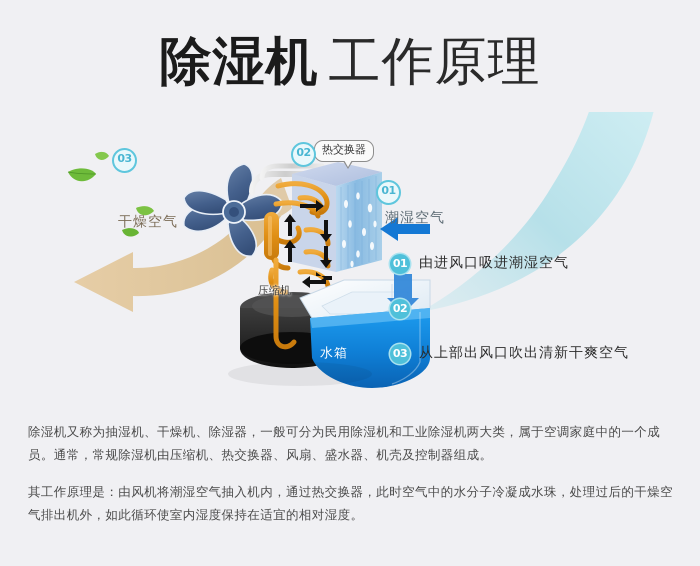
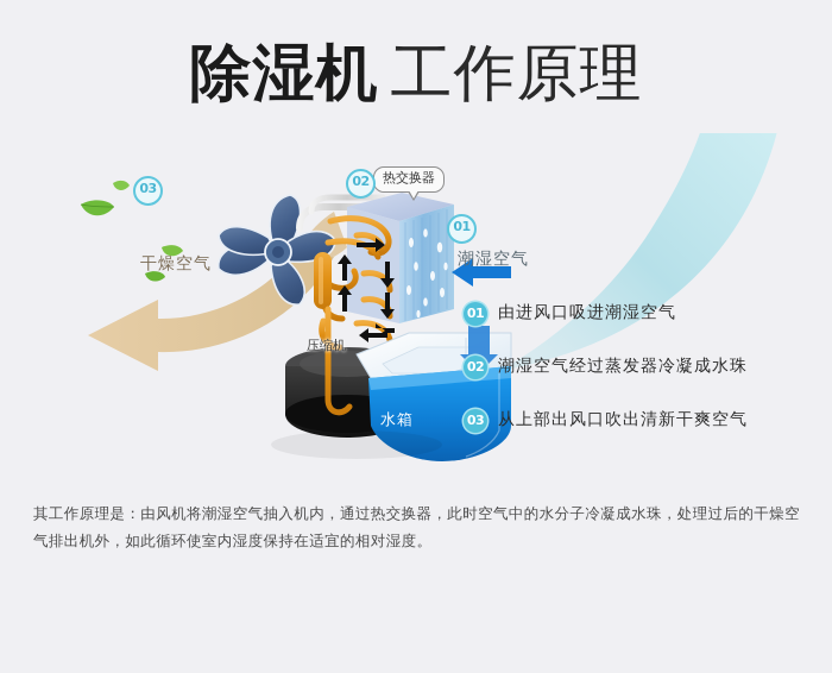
  除湿机 工作原理
  干燥空气
  潮湿空气
  压缩机
  水箱
  热交换器
  03
  02
  01
  01
  由进风口吸进潮湿空气
  02
+ 潮湿空气经过蒸发器冷凝成水珠
  03
  从上部出风口吹出清新干爽空气
- 除湿机又称为抽湿机、干燥机、除湿器，一般可分为民用除湿机和工业除湿机两大类，属于空调家庭中的一个成员。通常，常规除湿机由压缩机、热交换器、风扇、盛水器、机壳及控制器组成。
  其工作原理是：由风机将潮湿空气抽入机内，通过热交换器，此时空气中的水分子冷凝成水珠，处理过后的干燥空气排出机外，如此循环使室内湿度保持在适宜的相对湿度。
